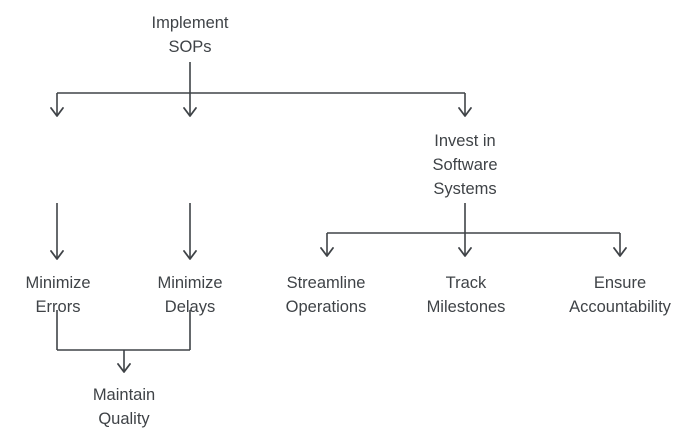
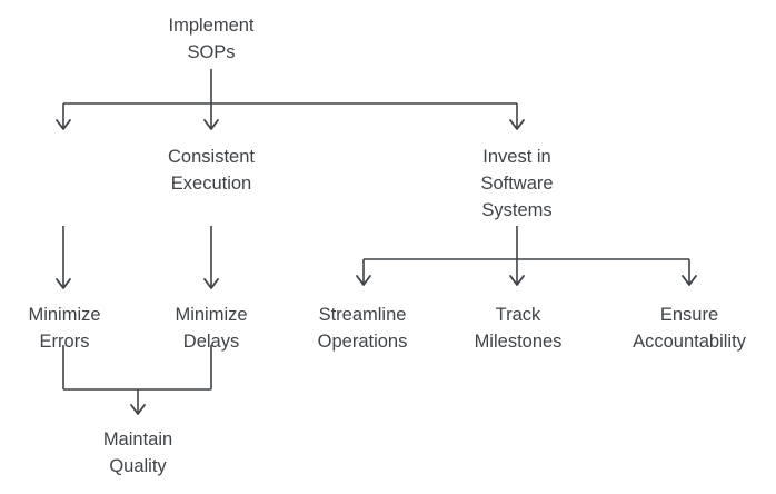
  Implement
  SOPs
+ Consistent
+ Execution
  Invest in
  Software
  Systems
  Minimize
  Errors
  Minimize
  Delays
  Streamline
  Operations
  Track
  Milestones
  Ensure
  Accountability
  Maintain
  Quality
